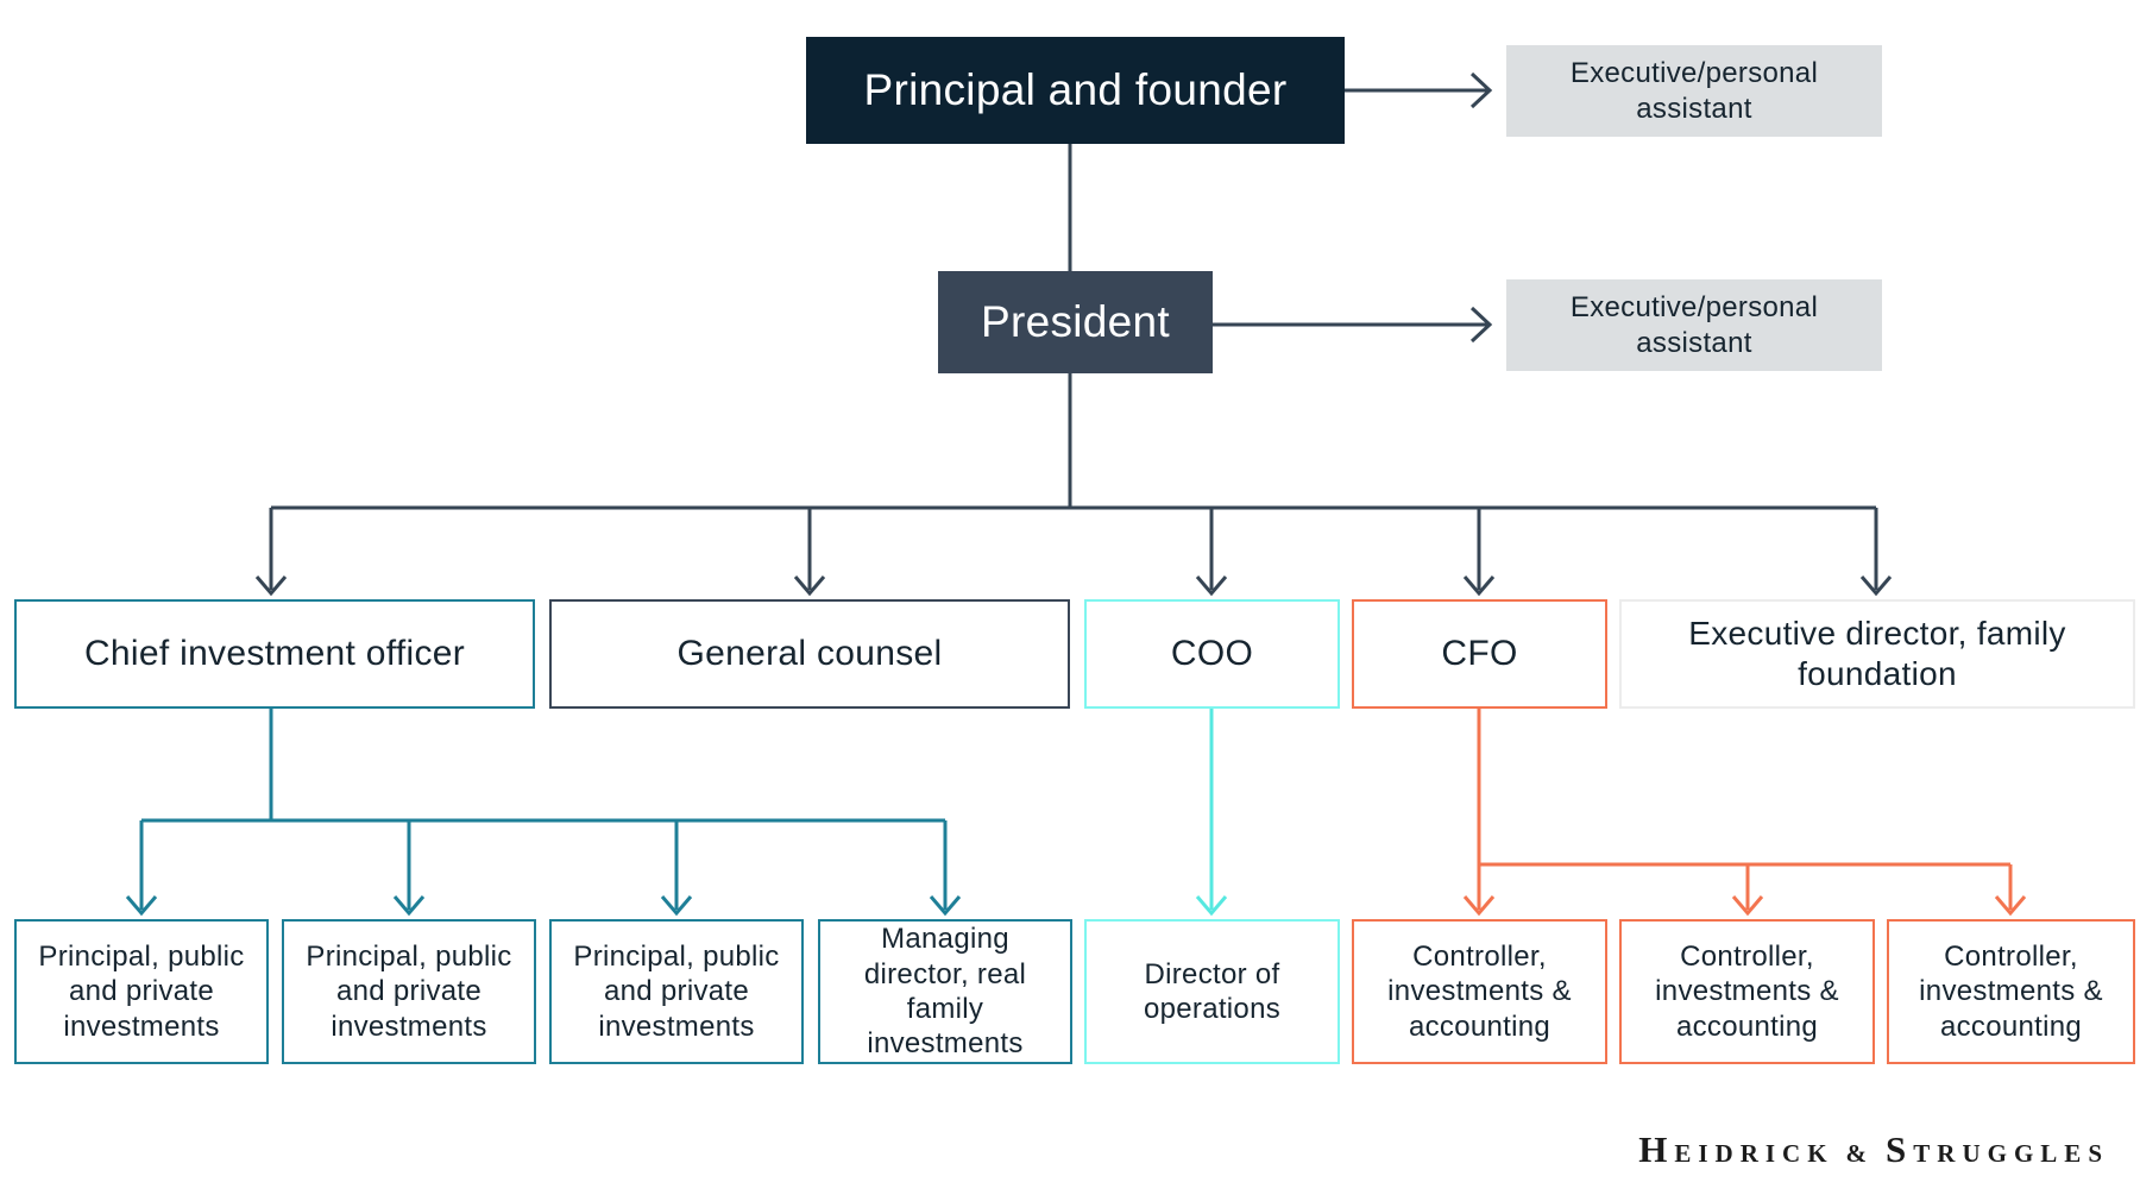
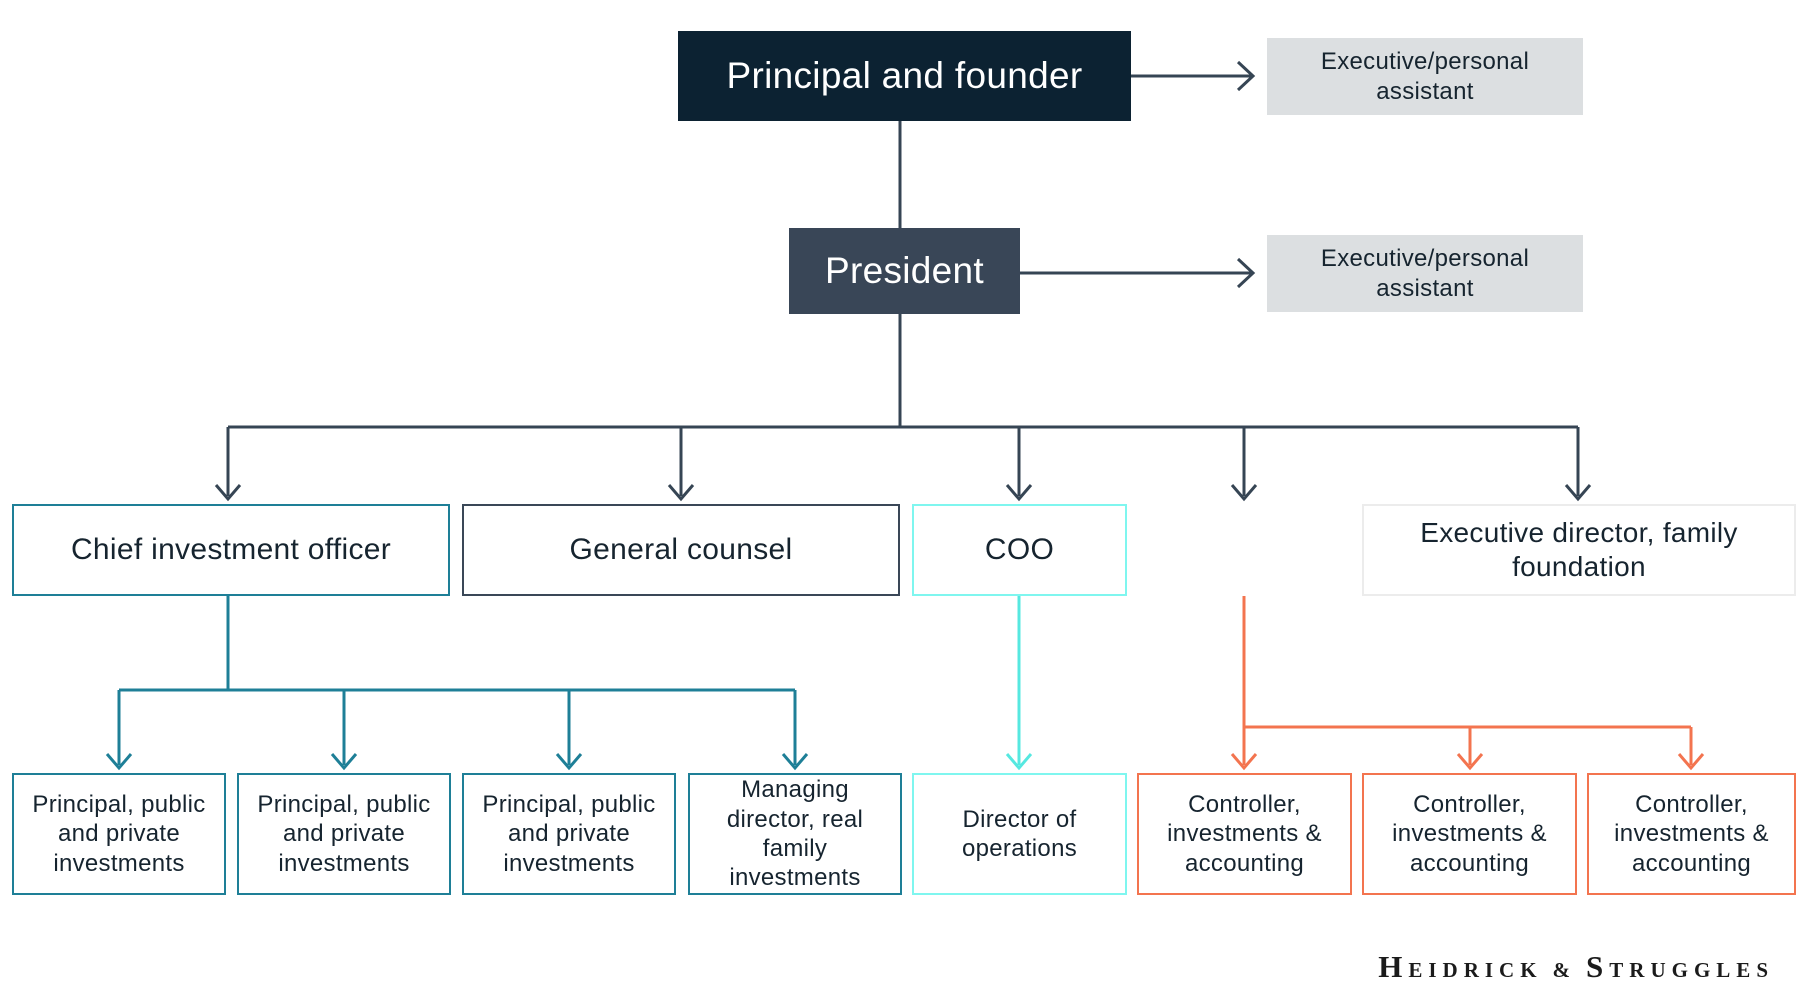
  Principal and founder
  Executive/personal assistant
  President
  Executive/personal assistant
  Chief investment officer
  General counsel
  COO
- CFO
  Executive director, family foundation
  Principal, public and private investments
  Principal, public and private investments
  Principal, public and private investments
  Managing director, real family investments
  Director of operations
  Controller, investments & accounting
  Controller, investments & accounting
  Controller, investments & accounting
  HEIDRICK & STRUGGLES
